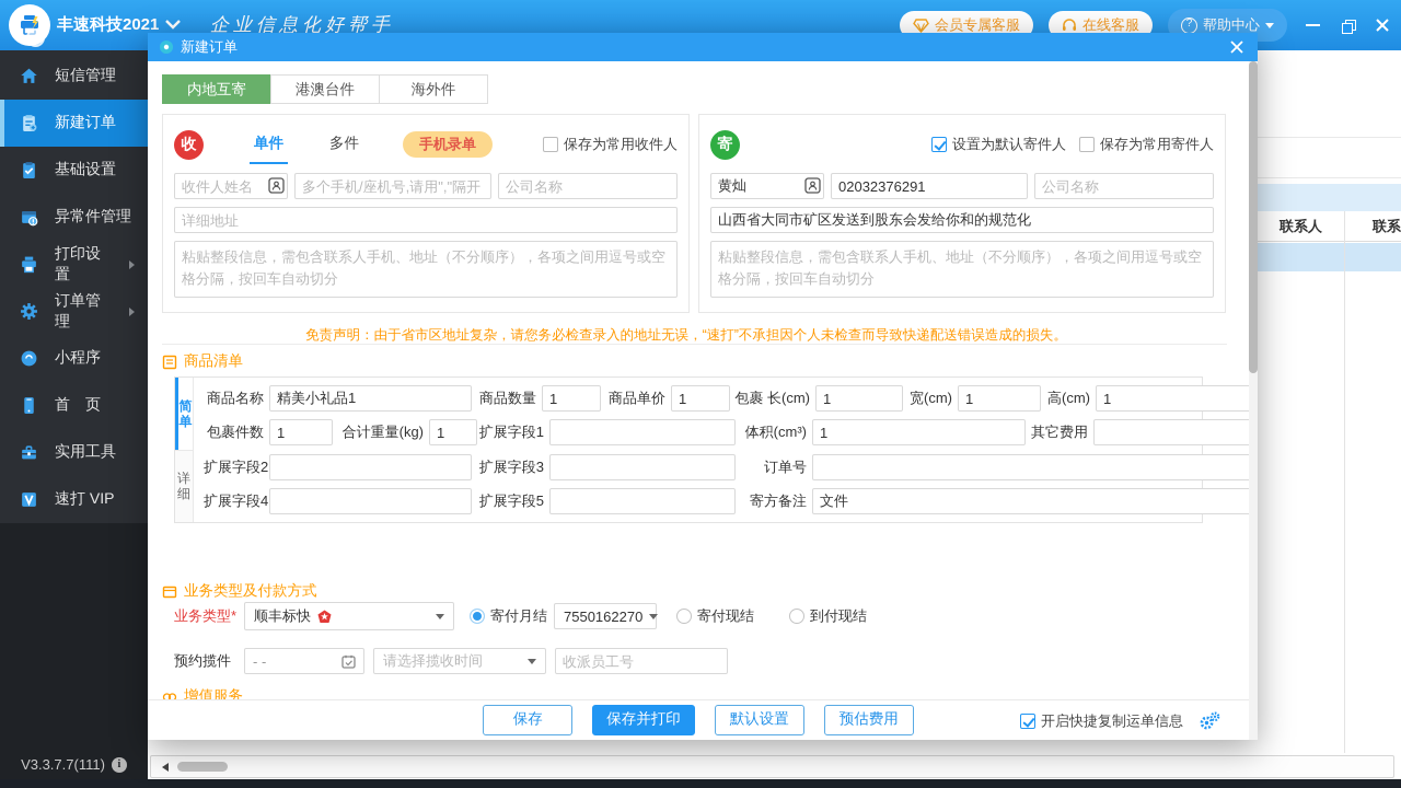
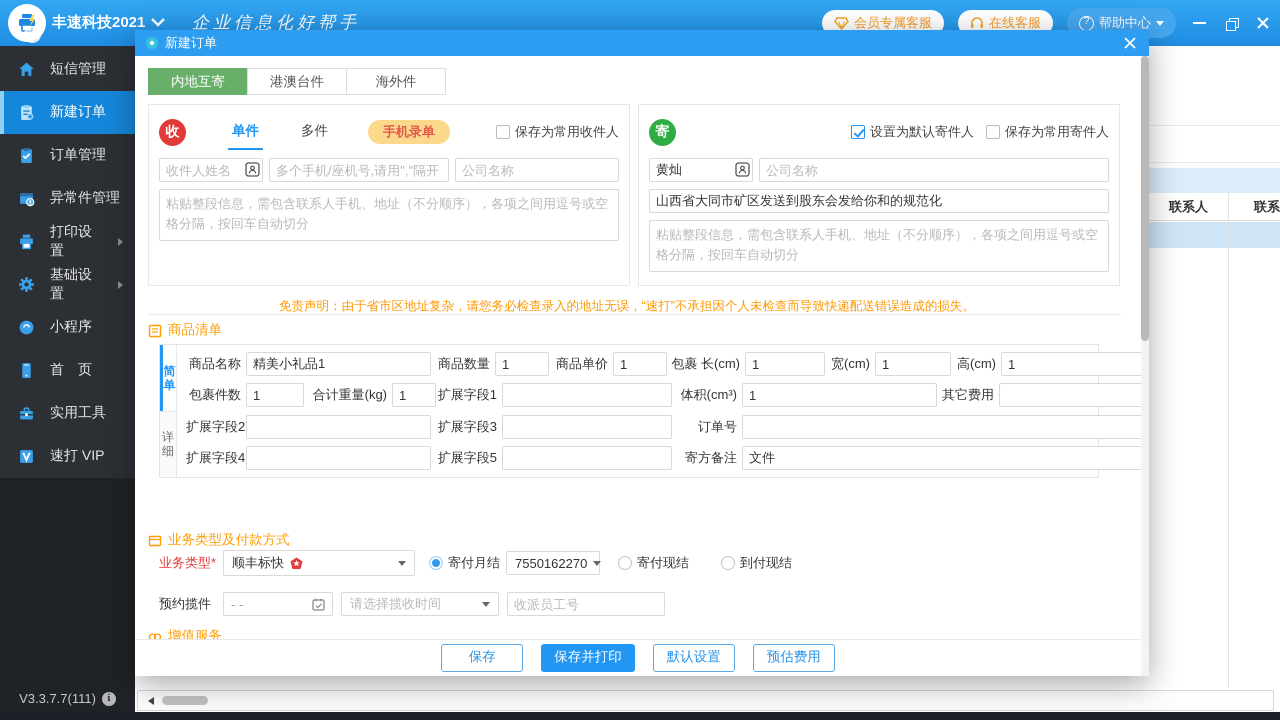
  丰速科技2021
  企业信息化好帮手
  会员专属客服
  在线客服
  帮助中心
  短信管理
  新建订单
- 基础设置
+ 订单管理
  异常件管理
  打印设置
- 订单管理
+ 基础设置
  小程序
  首 页
  实用工具
  速打 VIP
  V3.3.7.7(111)
  i
  联系人
  新建订单
  内地互寄
  港澳台件
  海外件
  收
  单件
  多件
  手机录单
  保存为常用收件人
  收件人姓名
  多个手机/座机号,请用","隔开
  公司名称
- 详细地址
  寄
  设置为默认寄件人
  保存为常用寄件人
  黄灿
- 02032376291
  公司名称
  山西省大同市矿区发送到股东会发给你和的规范化
  免责声明：由于省市区地址复杂，请您务必检查录入的地址无误，“速打”不承担因个人未检查而导致快递配送错误造成的损失。
  商品清单
  简单
  详细
  商品名称
  精美小礼品1
  商品数量
  1
  商品单价
  1
  包裹 长(cm)
  1
  宽(cm)
  1
  高(cm)
  1
  包裹件数
  1
  合计重量(kg)
  1
  扩展字段1
  体积(cm³)
  1
  其它费用
  扩展字段2
  扩展字段3
  订单号
  扩展字段4
  扩展字段5
  寄方备注
  文件
  业务类型及付款方式
  业务类型*
  顺丰标快
  寄付月结
  7550162270
  寄付现结
  到付现结
  预约揽件
  - -
  请选择揽收时间
  收派员工号
  增值服务
  保存
  保存并打印
  默认设置
  预估费用
- 开启快捷复制运单信息
